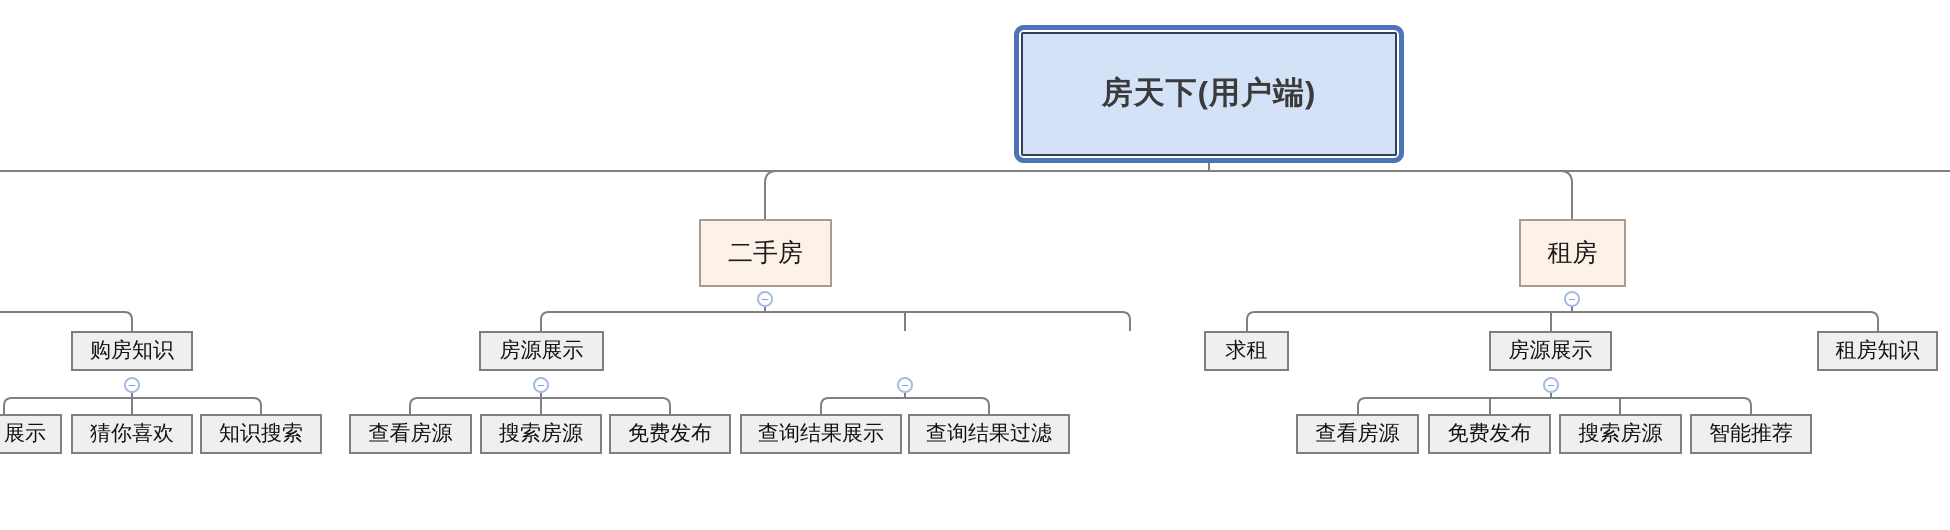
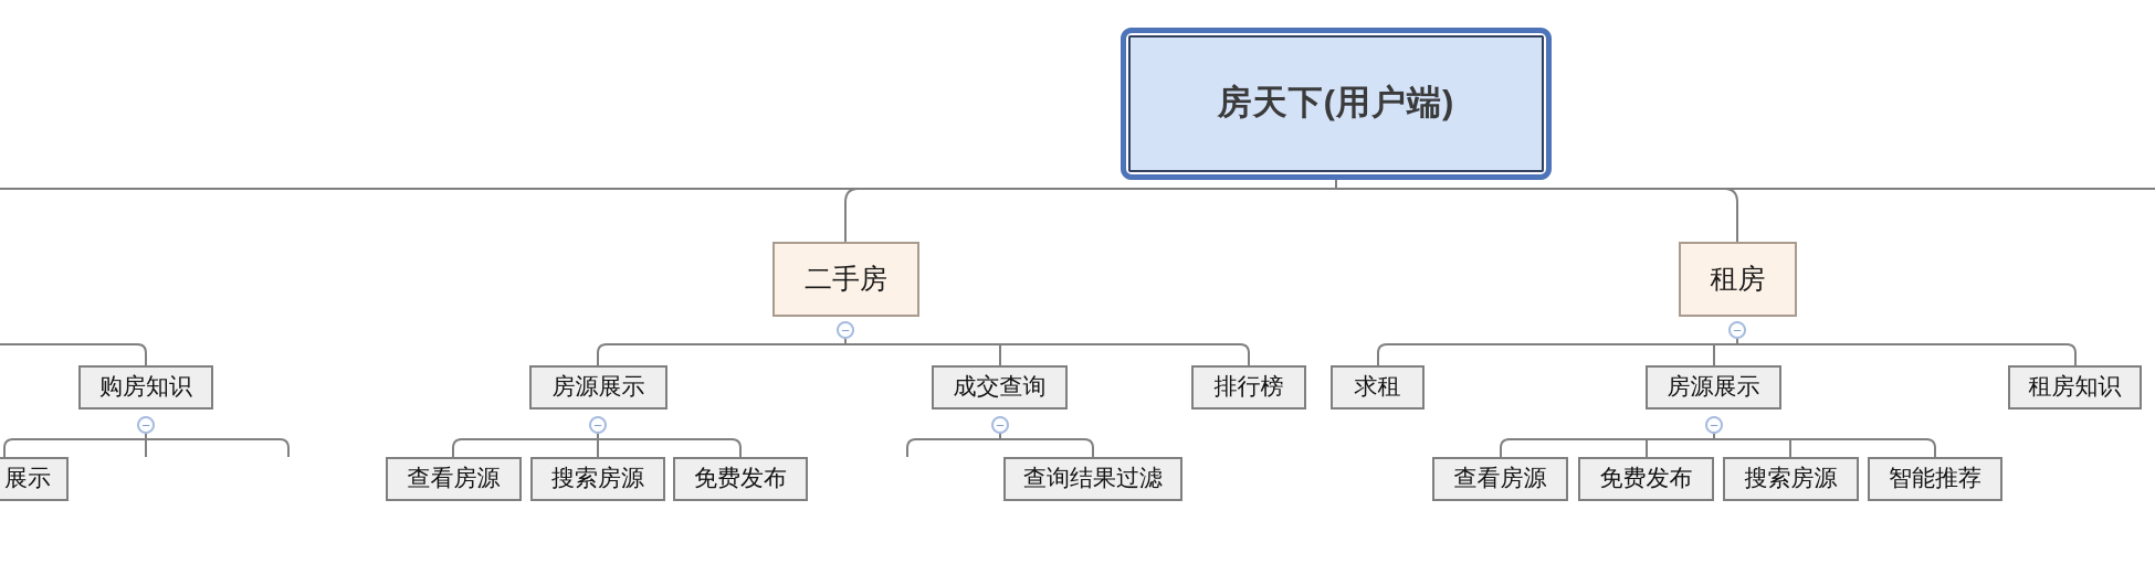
  房天下(用户端)
  二手房
  租房
  购房知识
  房源展示
+ 成交查询
+ 排行榜
  求租
  房源展示
  租房知识
  展示
- 猜你喜欢
- 知识搜索
  查看房源
  搜索房源
  免费发布
- 查询结果展示
  查询结果过滤
  查看房源
  免费发布
  搜索房源
  智能推荐
  −
  −
  −
  −
  −
  −
